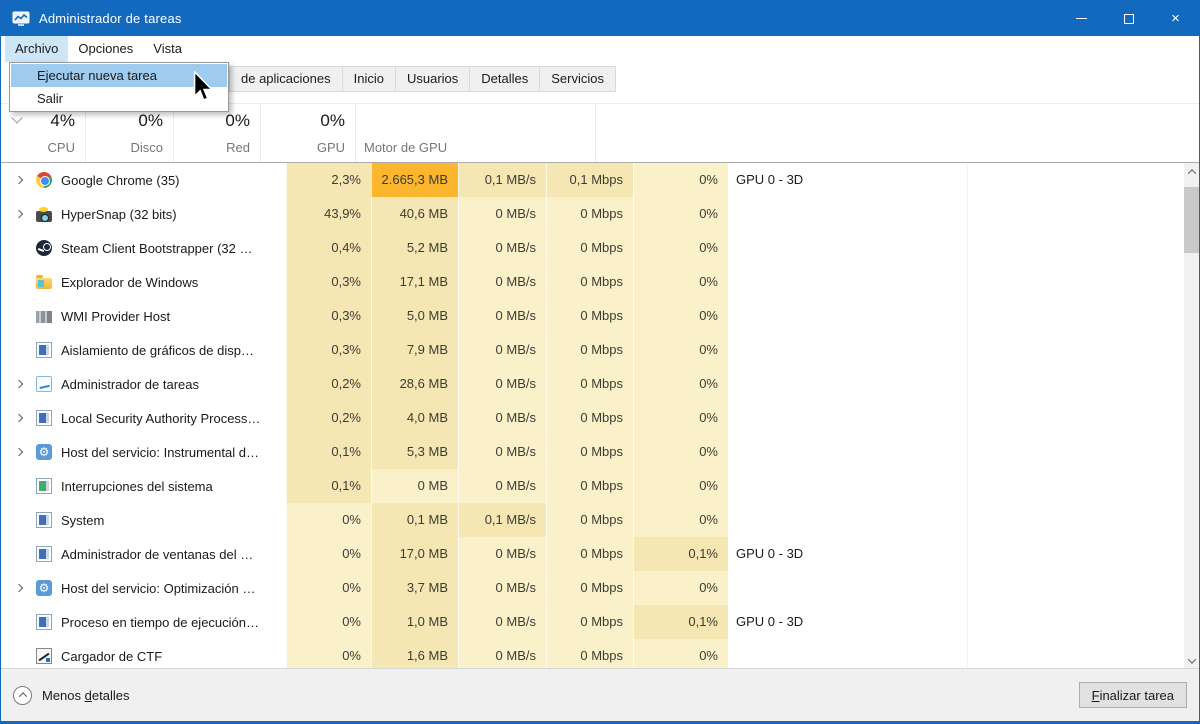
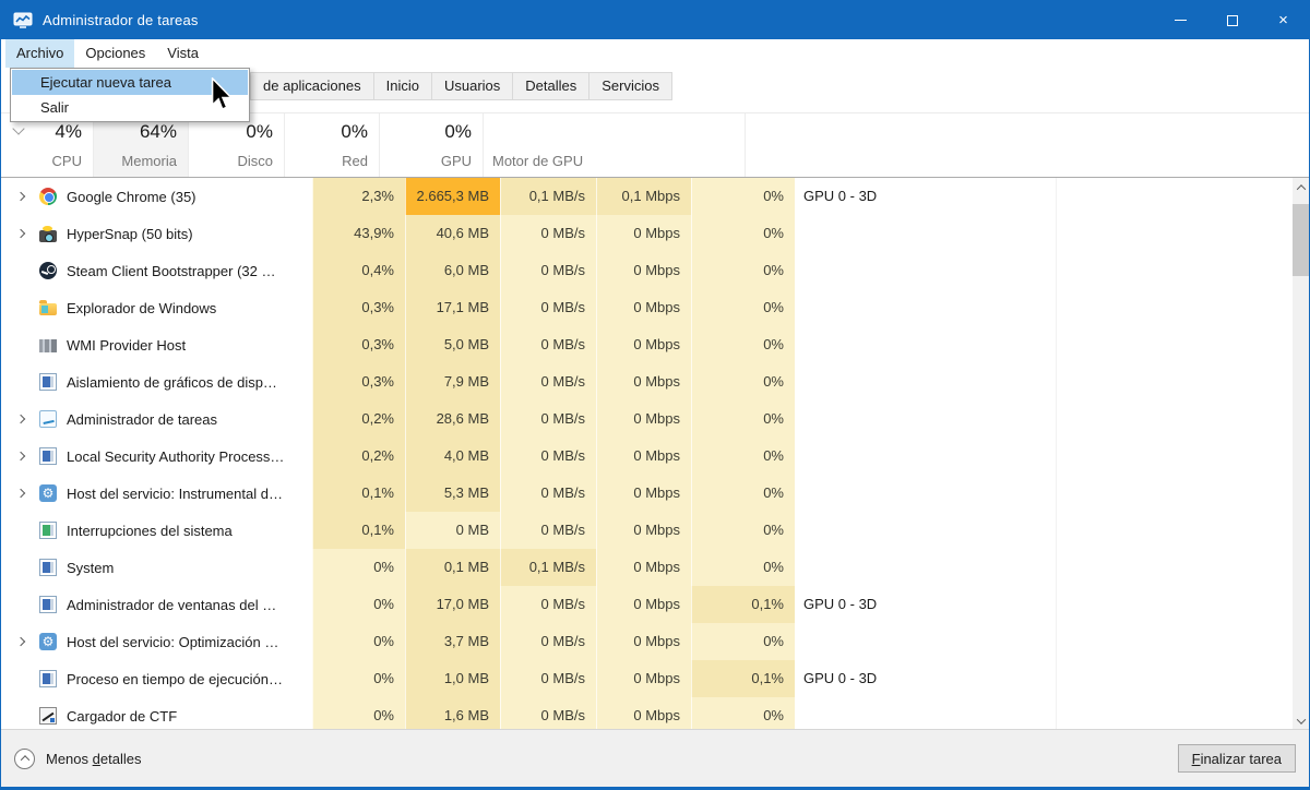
  Administrador de tareas
  ×
  Archivo
  Opciones
  Vista
  de aplicaciones
  Inicio
  Usuarios
  Detalles
  Servicios
  4%
  CPU
+ 64%
+ Memoria
  0%
  Disco
  0%
  Red
  0%
  GPU
  Motor de GPU
  Google Chrome (35)
  2,3%
  2.665,3 MB
  0,1 MB/s
  0,1 Mbps
  0%
  GPU 0 - 3D
- HyperSnap (32 bits)
+ HyperSnap (50 bits)
  43,9%
  40,6 MB
  0 MB/s
  0 Mbps
  0%
  Steam Client Bootstrapper (32 …
  0,4%
- 5,2 MB
+ 6,0 MB
  0 MB/s
  0 Mbps
  0%
  Explorador de Windows
  0,3%
  17,1 MB
  0 MB/s
  0 Mbps
  0%
  WMI Provider Host
  0,3%
  5,0 MB
  0 MB/s
  0 Mbps
  0%
  Aislamiento de gráficos de disp…
  0,3%
  7,9 MB
  0 MB/s
  0 Mbps
  0%
  Administrador de tareas
  0,2%
  28,6 MB
  0 MB/s
  0 Mbps
  0%
  Local Security Authority Process…
  0,2%
  4,0 MB
  0 MB/s
  0 Mbps
  0%
  Host del servicio: Instrumental d…
  0,1%
  5,3 MB
  0 MB/s
  0 Mbps
  0%
  Interrupciones del sistema
  0,1%
  0 MB
  0 MB/s
  0 Mbps
  0%
  System
  0%
  0,1 MB
  0,1 MB/s
  0 Mbps
  0%
  Administrador de ventanas del …
  0%
  17,0 MB
  0 MB/s
  0 Mbps
  0,1%
  GPU 0 - 3D
  Host del servicio: Optimización …
  0%
  3,7 MB
  0 MB/s
  0 Mbps
  0%
  Proceso en tiempo de ejecución…
  0%
  1,0 MB
  0 MB/s
  0 Mbps
  0,1%
  GPU 0 - 3D
  Cargador de CTF
  0%
  1,6 MB
  0 MB/s
  0 Mbps
  0%
  Menos detalles
  Finalizar tarea
  Ejecutar nueva tarea
  Salir
